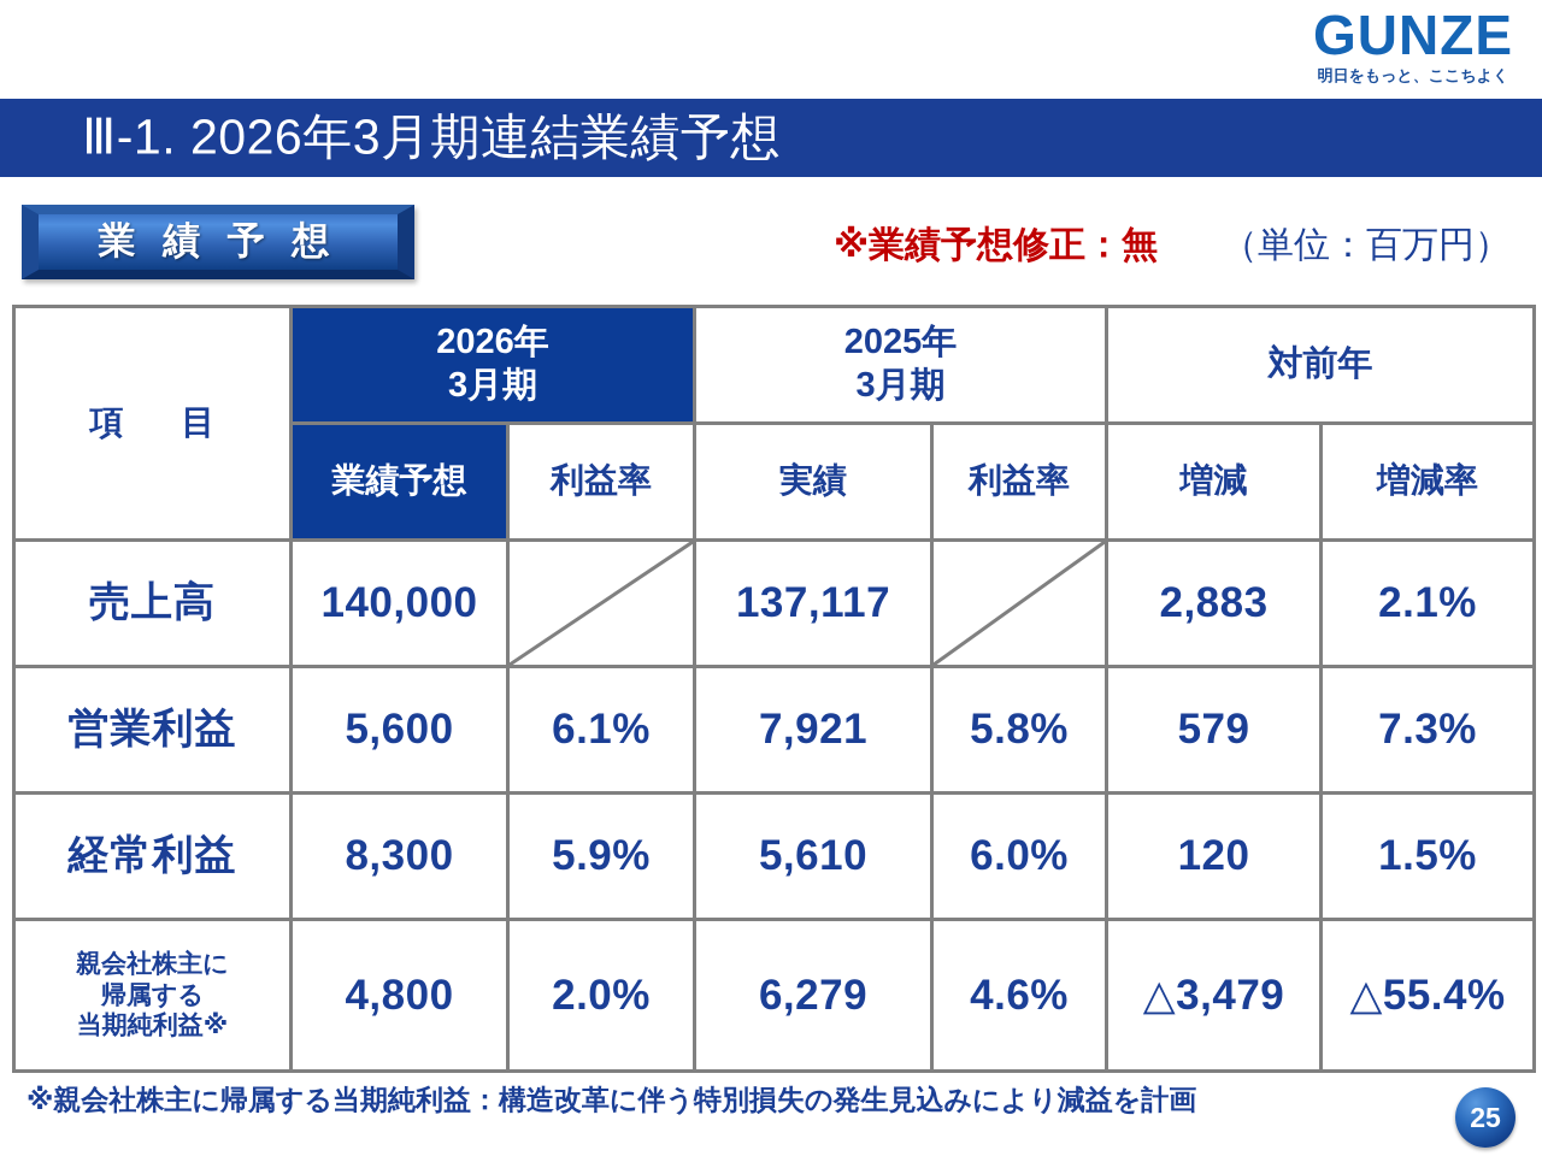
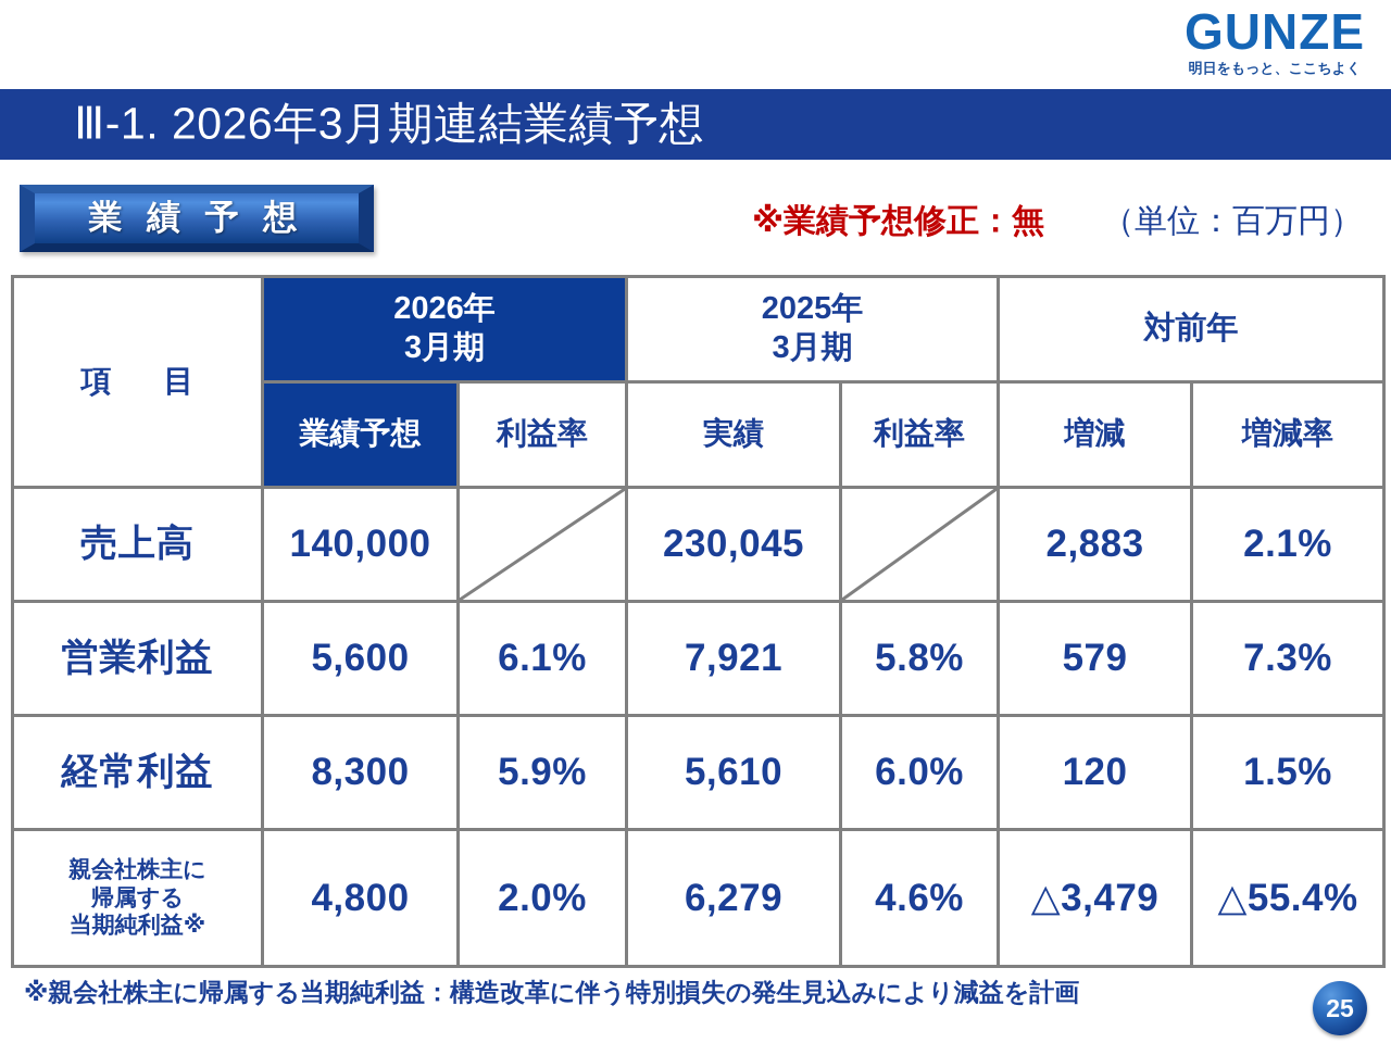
  GUNZE
  明日をもっと、ここちよく
  Ⅲ-1. 2026年3月期連結業績予想
  業 績 予 想
  ※業績予想修正：無
  （単位：百万円）
  項 目	2026年 3月期	2025年 3月期	対前年
  業績予想	利益率	実績	利益率	増減	増減率
- 売上高	140,000		137,117		2,883	2.1%
+ 売上高	140,000		230,045		2,883	2.1%
  営業利益	5,600	6.1%	7,921	5.8%	579	7.3%
  経常利益	8,300	5.9%	5,610	6.0%	120	1.5%
  親会社株主に 帰属する 当期純利益※	4,800	2.0%	6,279	4.6%	△3,479	△55.4%
  ※親会社株主に帰属する当期純利益：構造改革に伴う特別損失の発生見込みにより減益を計画
  25
